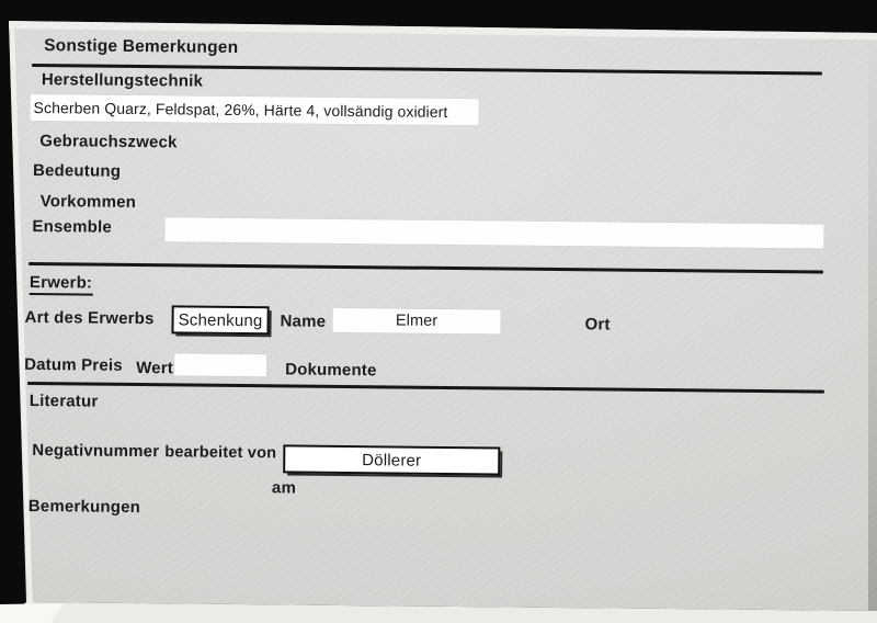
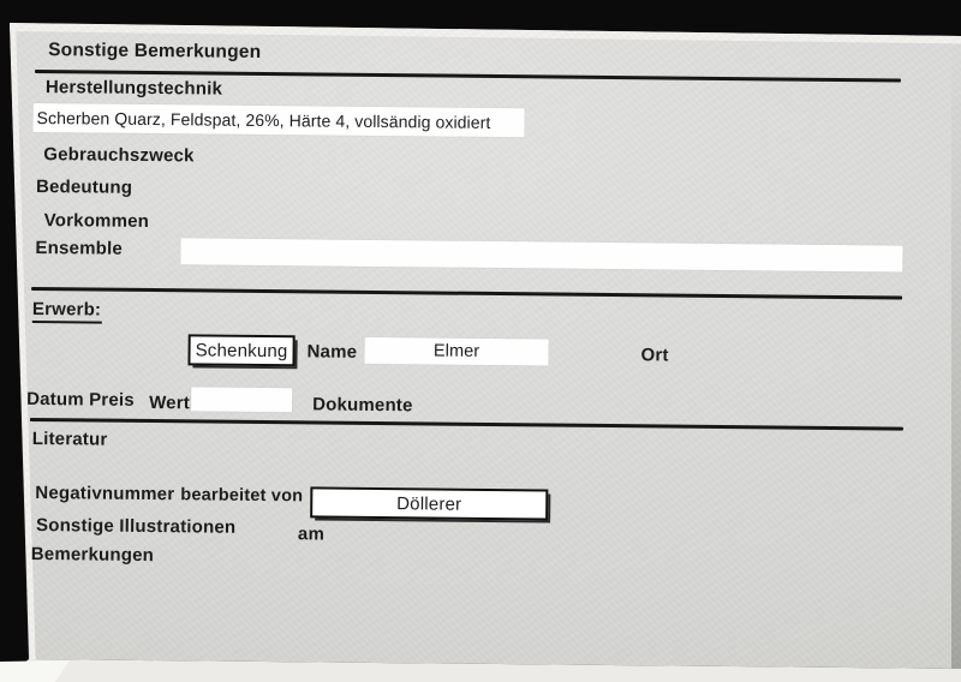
  Sonstige Bemerkungen
  Herstellungstechnik
  Scherben Quarz, Feldspat, 26%, Härte 4, vollsändig oxidiert
  Gebrauchszweck
  Bedeutung
  Vorkommen
  Ensemble
  Erwerb:
- Art des Erwerbs
  Schenkung
  Name
  Elmer
  Ort
  Datum
  Preis
  Wert
  Dokumente
  Literatur
  Negativnummer
  bearbeitet von
  Döllerer
+ Sonstige Illustrationen
  am
  Bemerkungen
